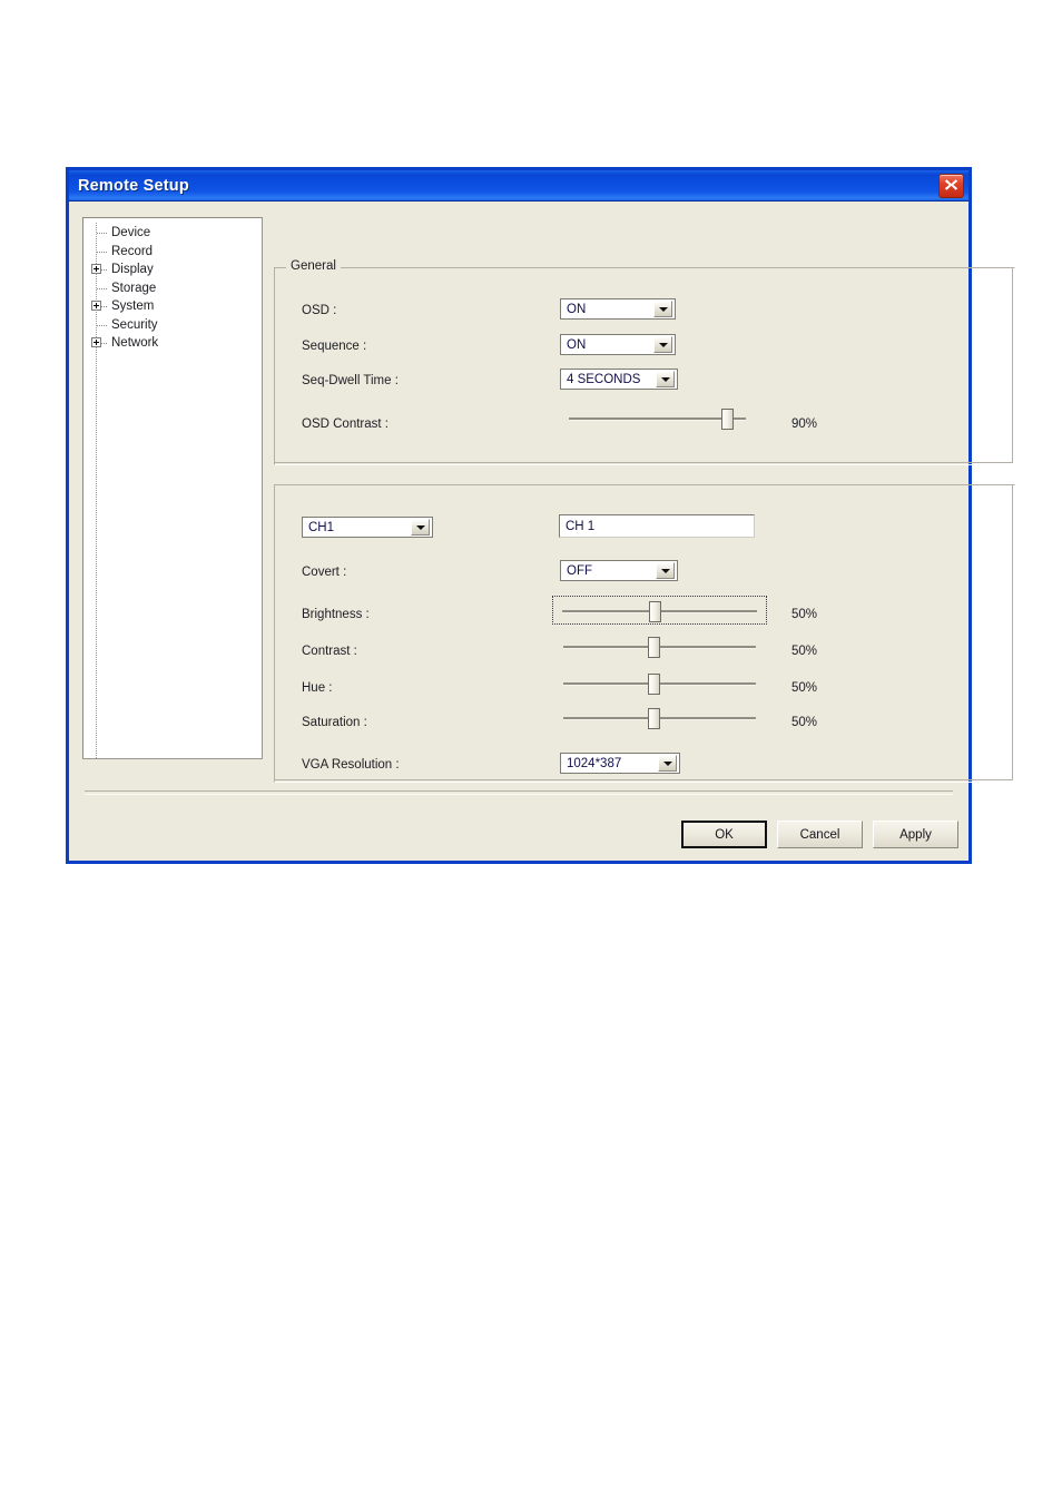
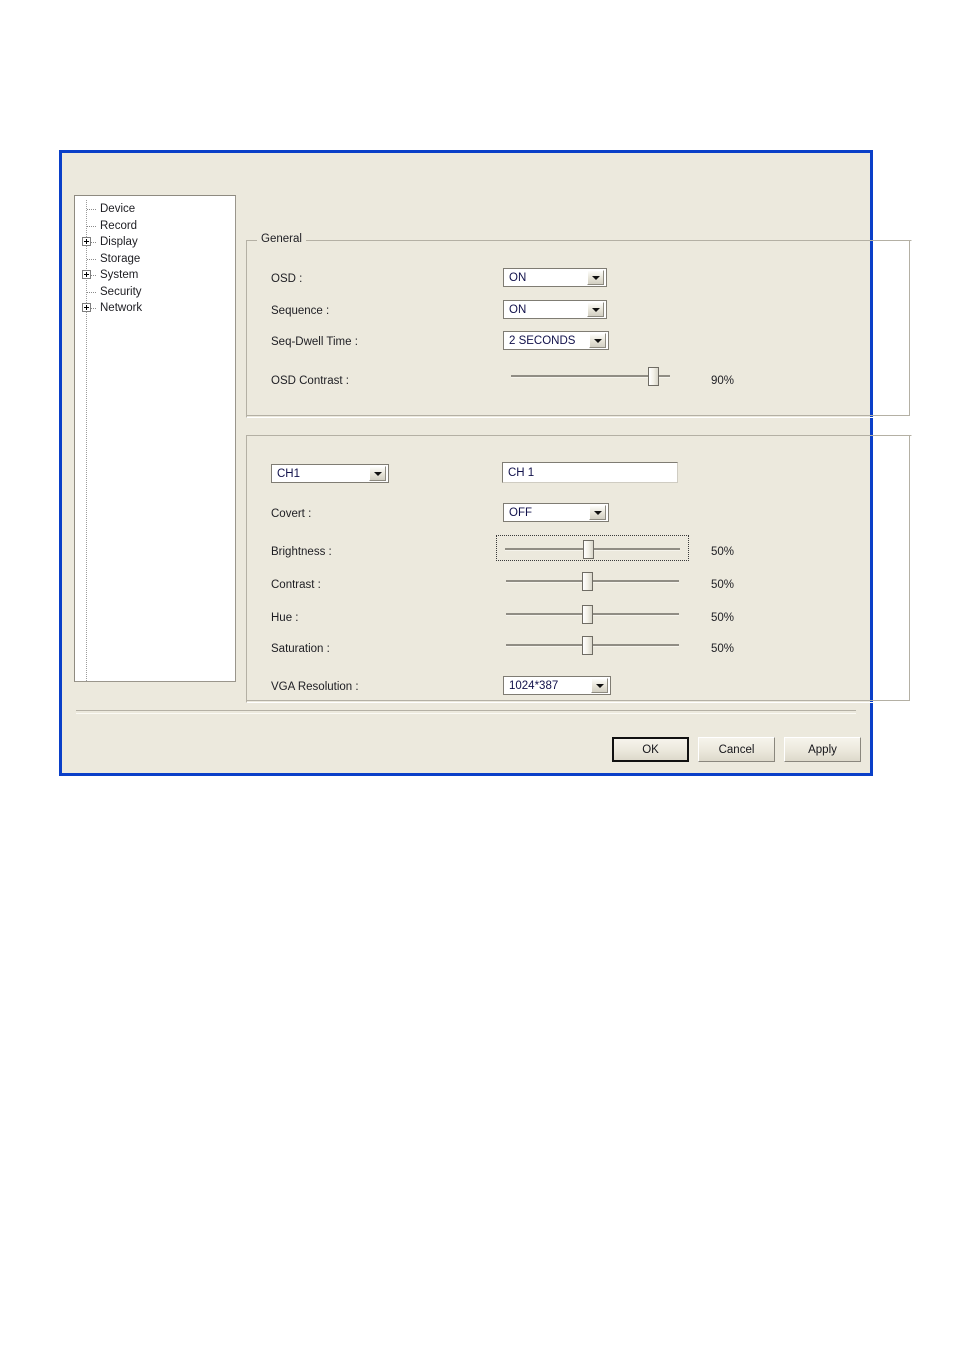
- Remote Setup
  Device
  Record
  Display
  Storage
  System
  Security
  Network
  General
  OSD :
  ON
  Sequence :
  ON
  Seq-Dwell Time :
- 4 SECONDS
+ 2 SECONDS
  OSD Contrast :
  90%
  CH1
  CH 1
  Covert :
  OFF
  Brightness :
  50%
  Contrast :
  50%
  Hue :
  50%
  Saturation :
  50%
  VGA Resolution :
  1024*387
  OK
  Cancel
  Apply
